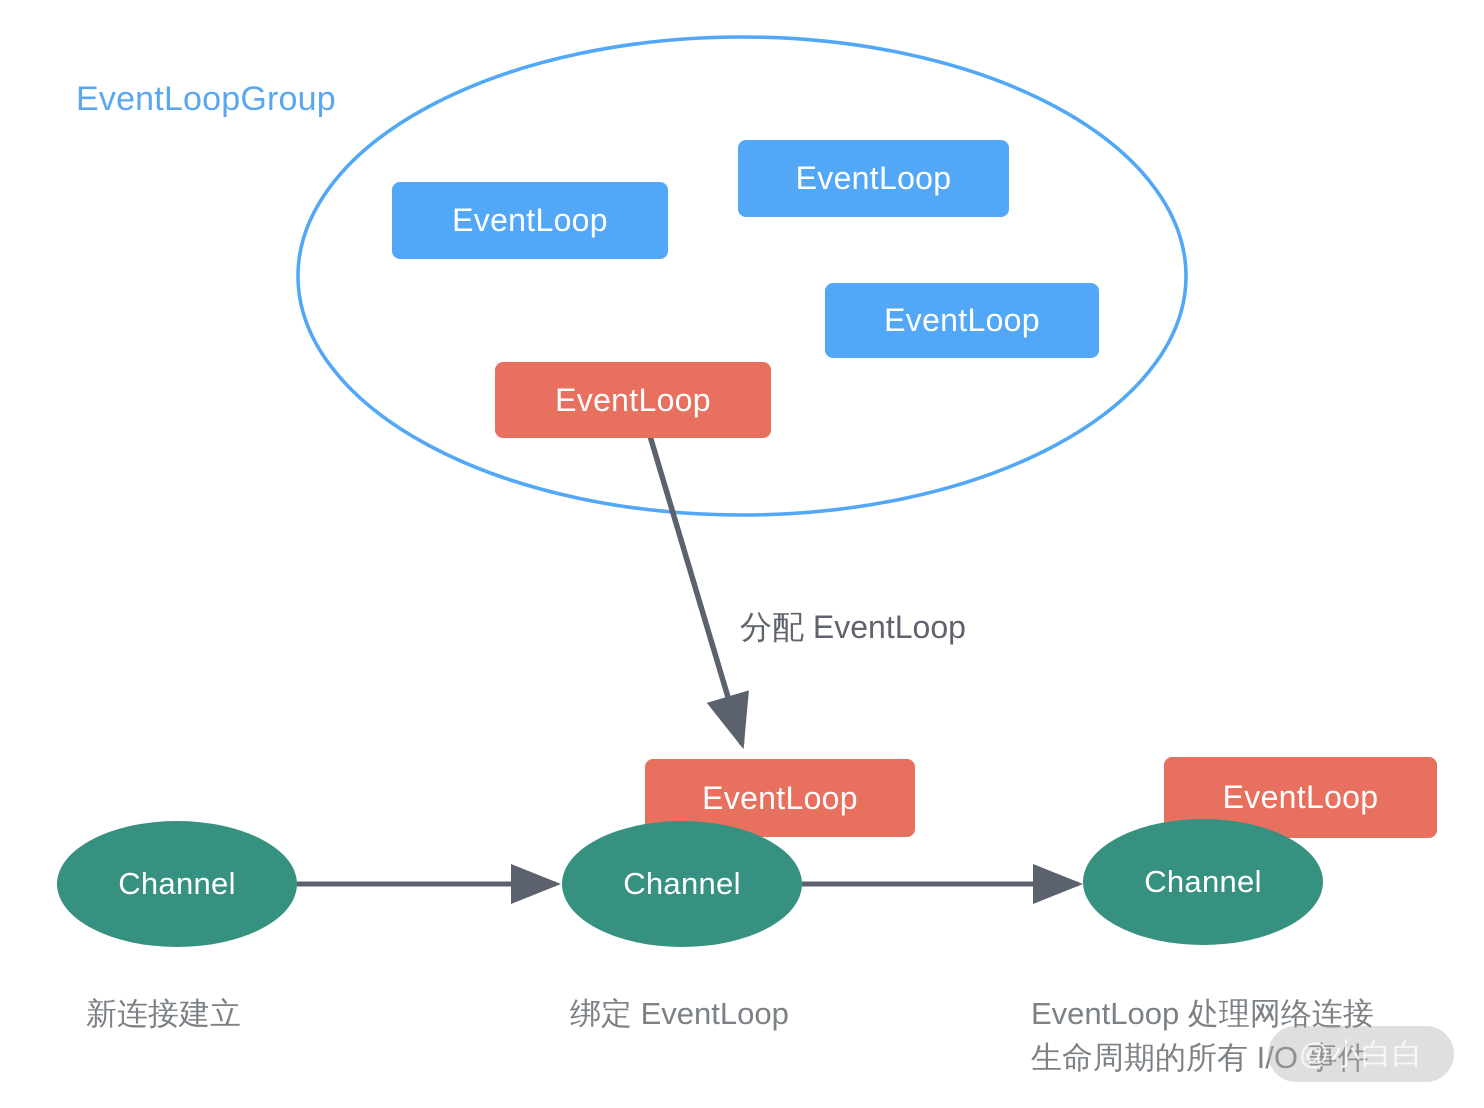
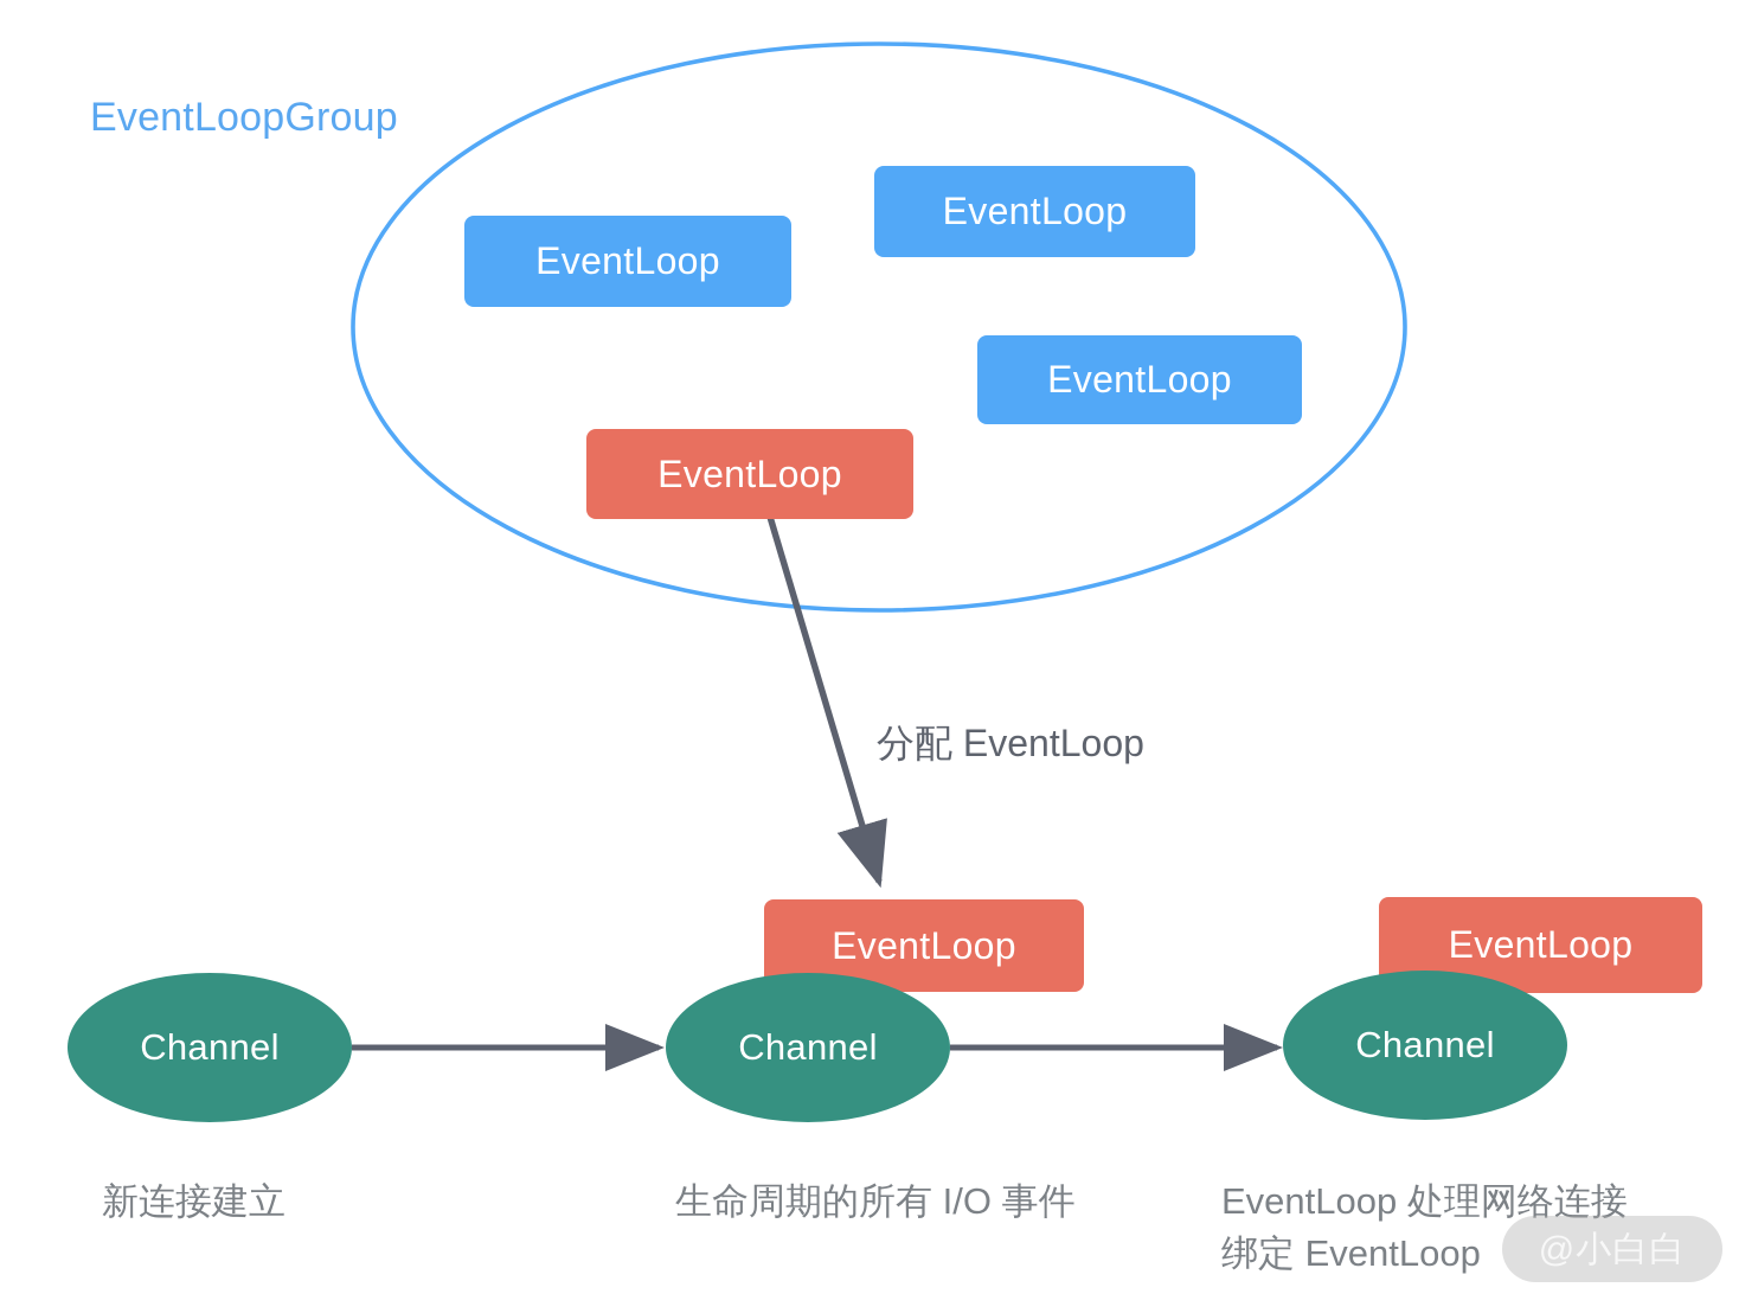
  EventLoopGroup
  EventLoop
  EventLoop
  EventLoop
  EventLoop
  分配 EventLoop
  EventLoop
  EventLoop
  Channel
  Channel
  Channel
  新连接建立
- 绑定 EventLoop
+ 生命周期的所有 I/O 事件
  EventLoop 处理网络连接
- 生命周期的所有 I/O 事件
+ 绑定 EventLoop
  @小白白
